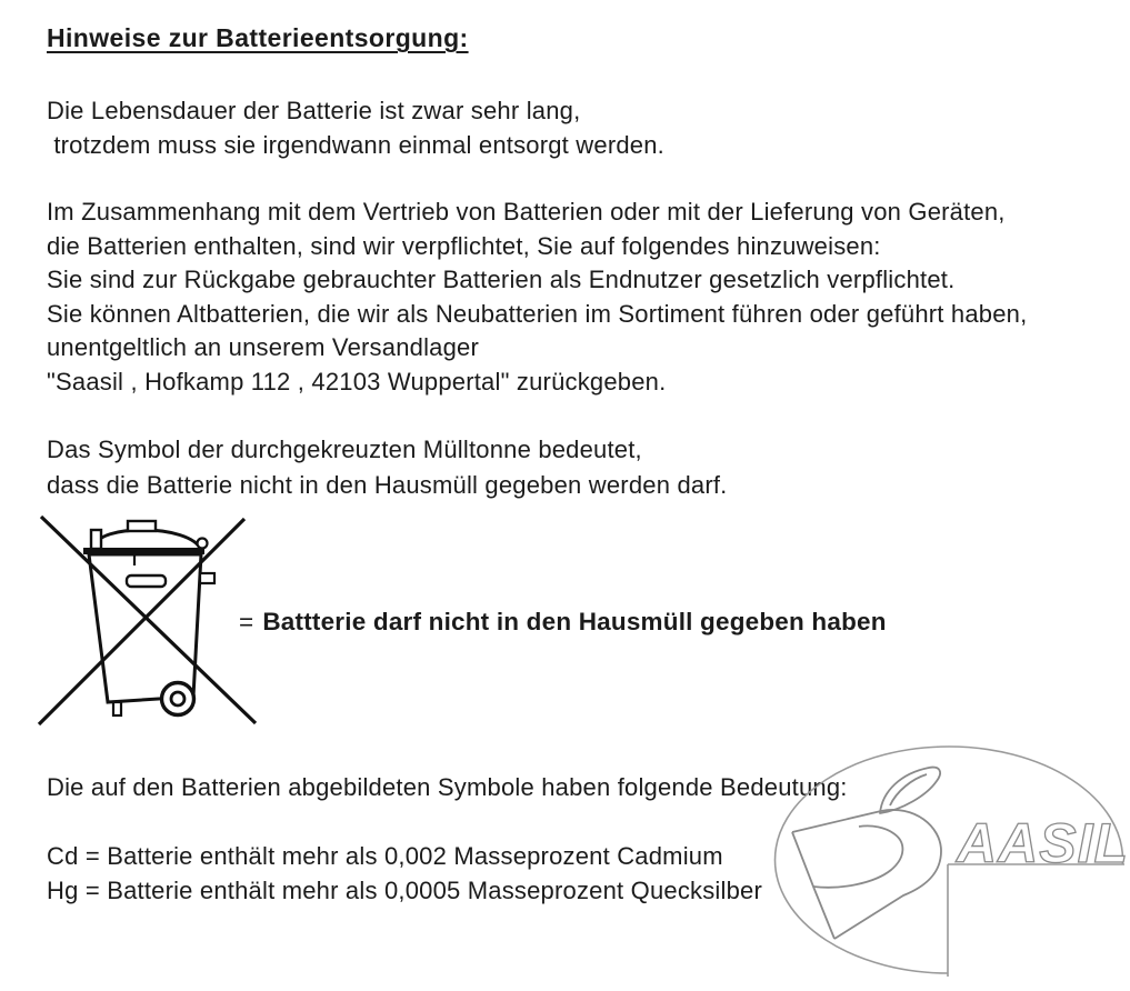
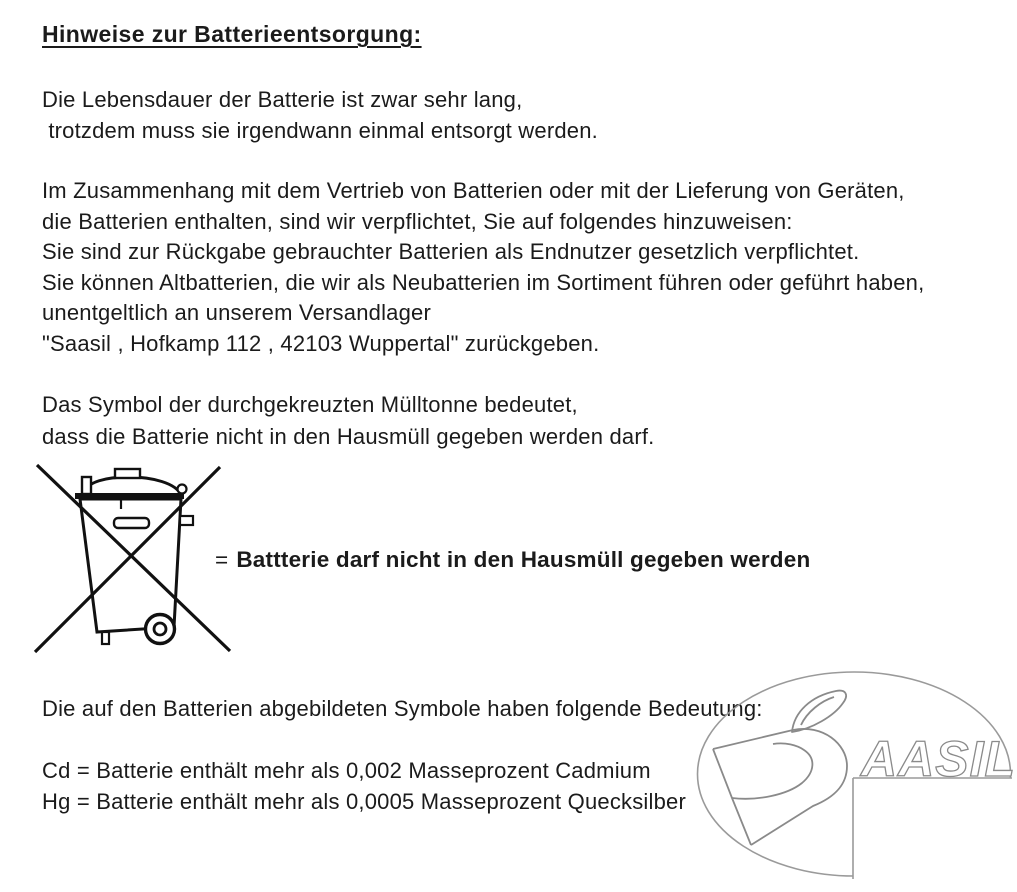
  Hinweise zur Batterieentsorgung:
  Die Lebensdauer der Batterie ist zwar sehr lang,
  trotzdem muss sie irgendwann einmal entsorgt werden.
  Im Zusammenhang mit dem Vertrieb von Batterien oder mit der Lieferung von Geräten,
  die Batterien enthalten, sind wir verpflichtet, Sie auf folgendes hinzuweisen:
  Sie sind zur Rückgabe gebrauchter Batterien als Endnutzer gesetzlich verpflichtet.
  Sie können Altbatterien, die wir als Neubatterien im Sortiment führen oder geführt haben,
  unentgeltlich an unserem Versandlager
  "Saasil , Hofkamp 112 , 42103 Wuppertal" zurückgeben.
  Das Symbol der durchgekreuzten Mülltonne bedeutet,
  dass die Batterie nicht in den Hausmüll gegeben werden darf.
- = Battterie darf nicht in den Hausmüll gegeben haben
+ = Battterie darf nicht in den Hausmüll gegeben werden
  Die auf den Batterien abgebildeten Symbole haben folgende Bedeutung:
  Cd = Batterie enthält mehr als 0,002 Masseprozent Cadmium
  Hg = Batterie enthält mehr als 0,0005 Masseprozent Quecksilber
  AASIL
